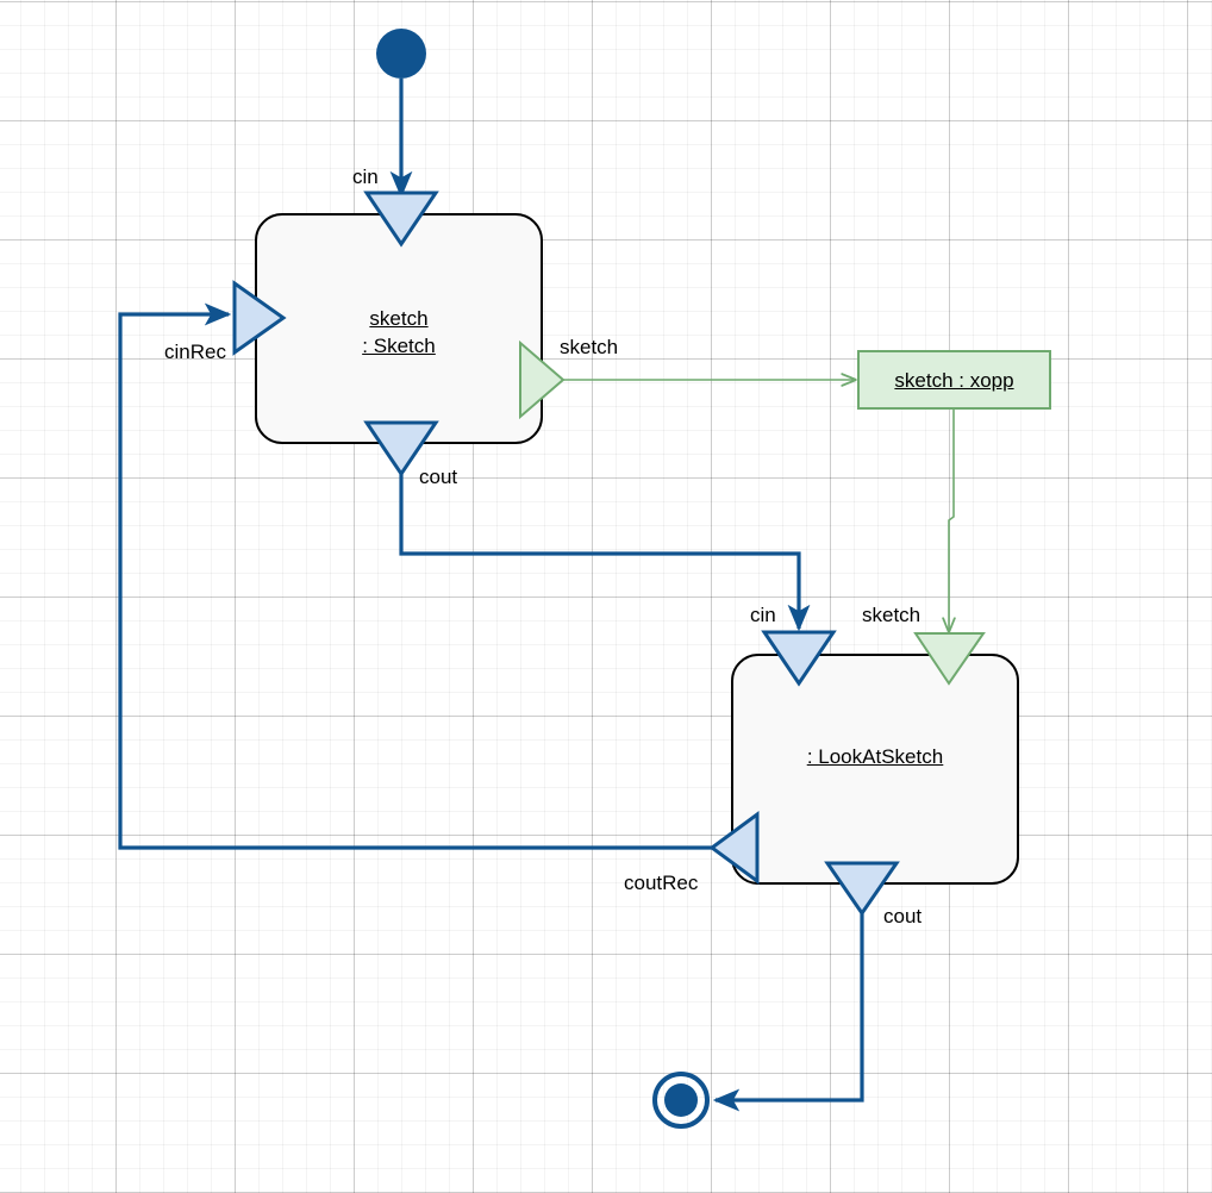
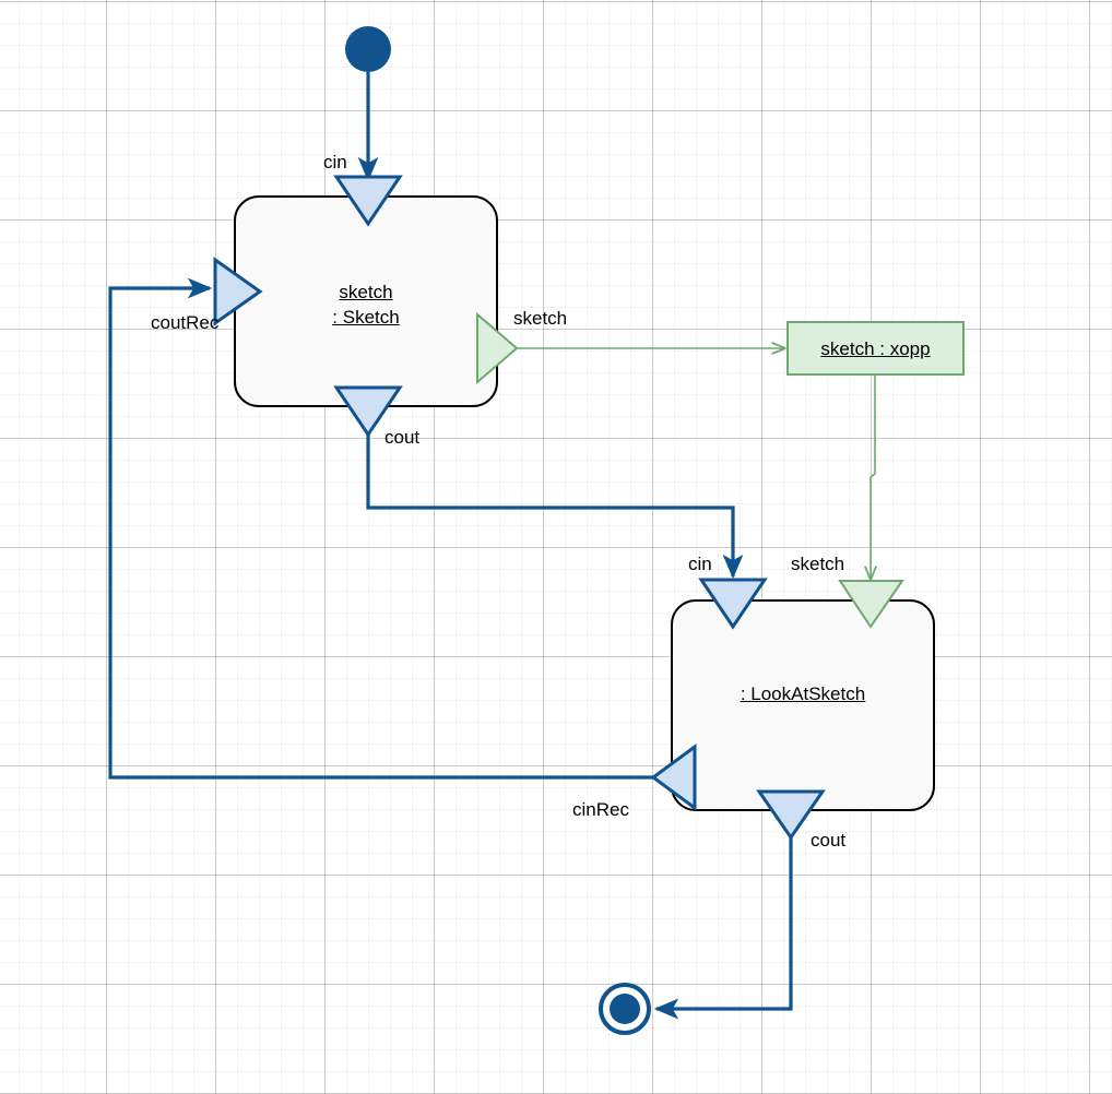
  sketch
  : Sketch
  : LookAtSketch
  sketch : xopp
  cin
- cinRec
+ coutRec
  sketch
  cout
  cin
  sketch
- coutRec
+ cinRec
  cout
